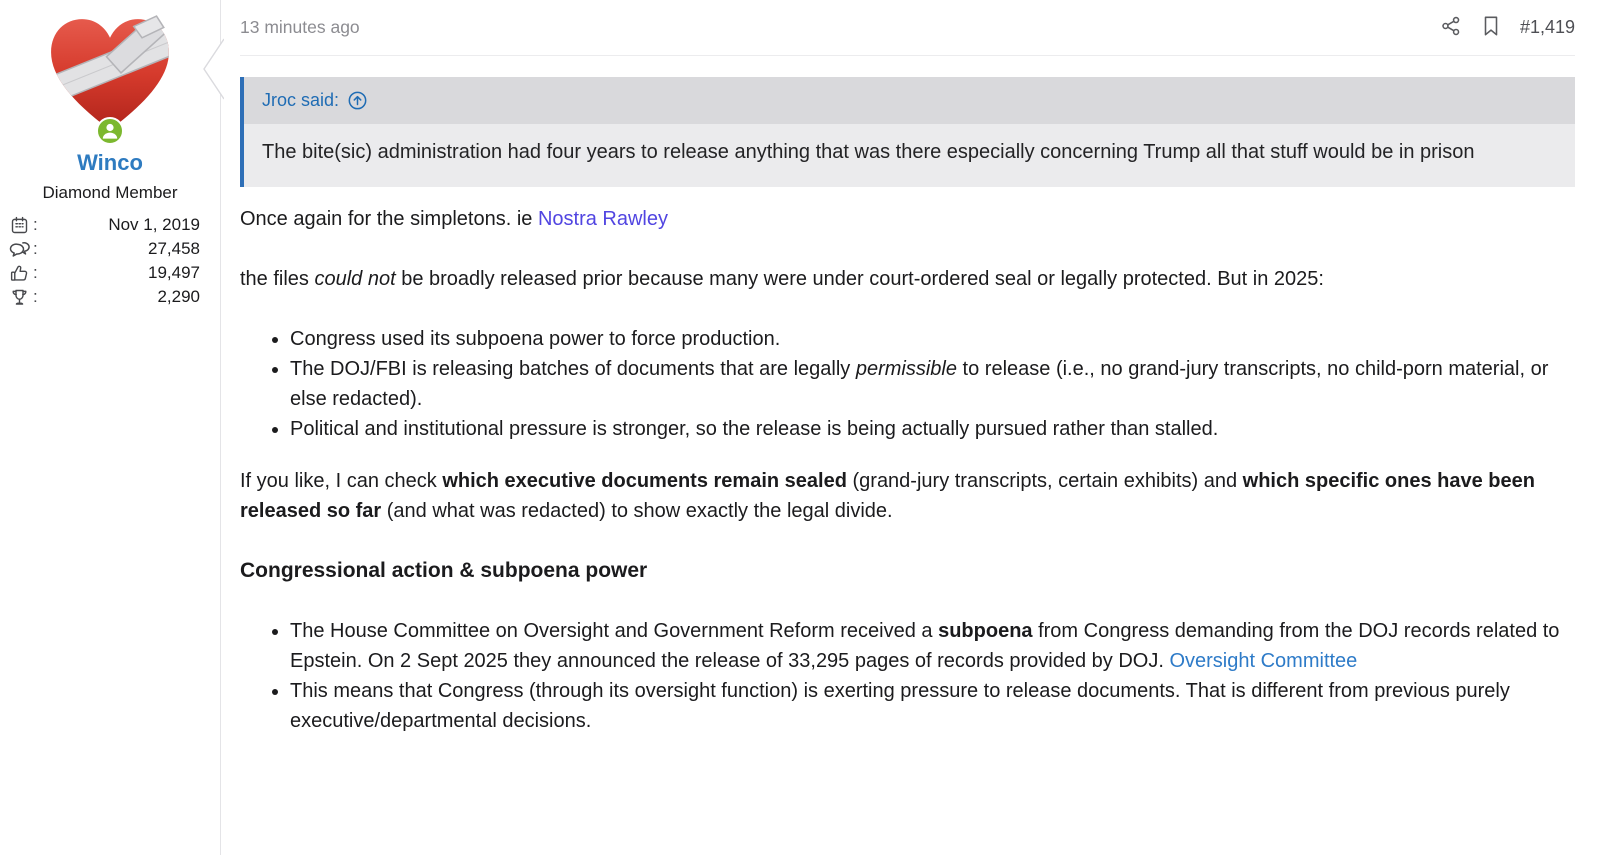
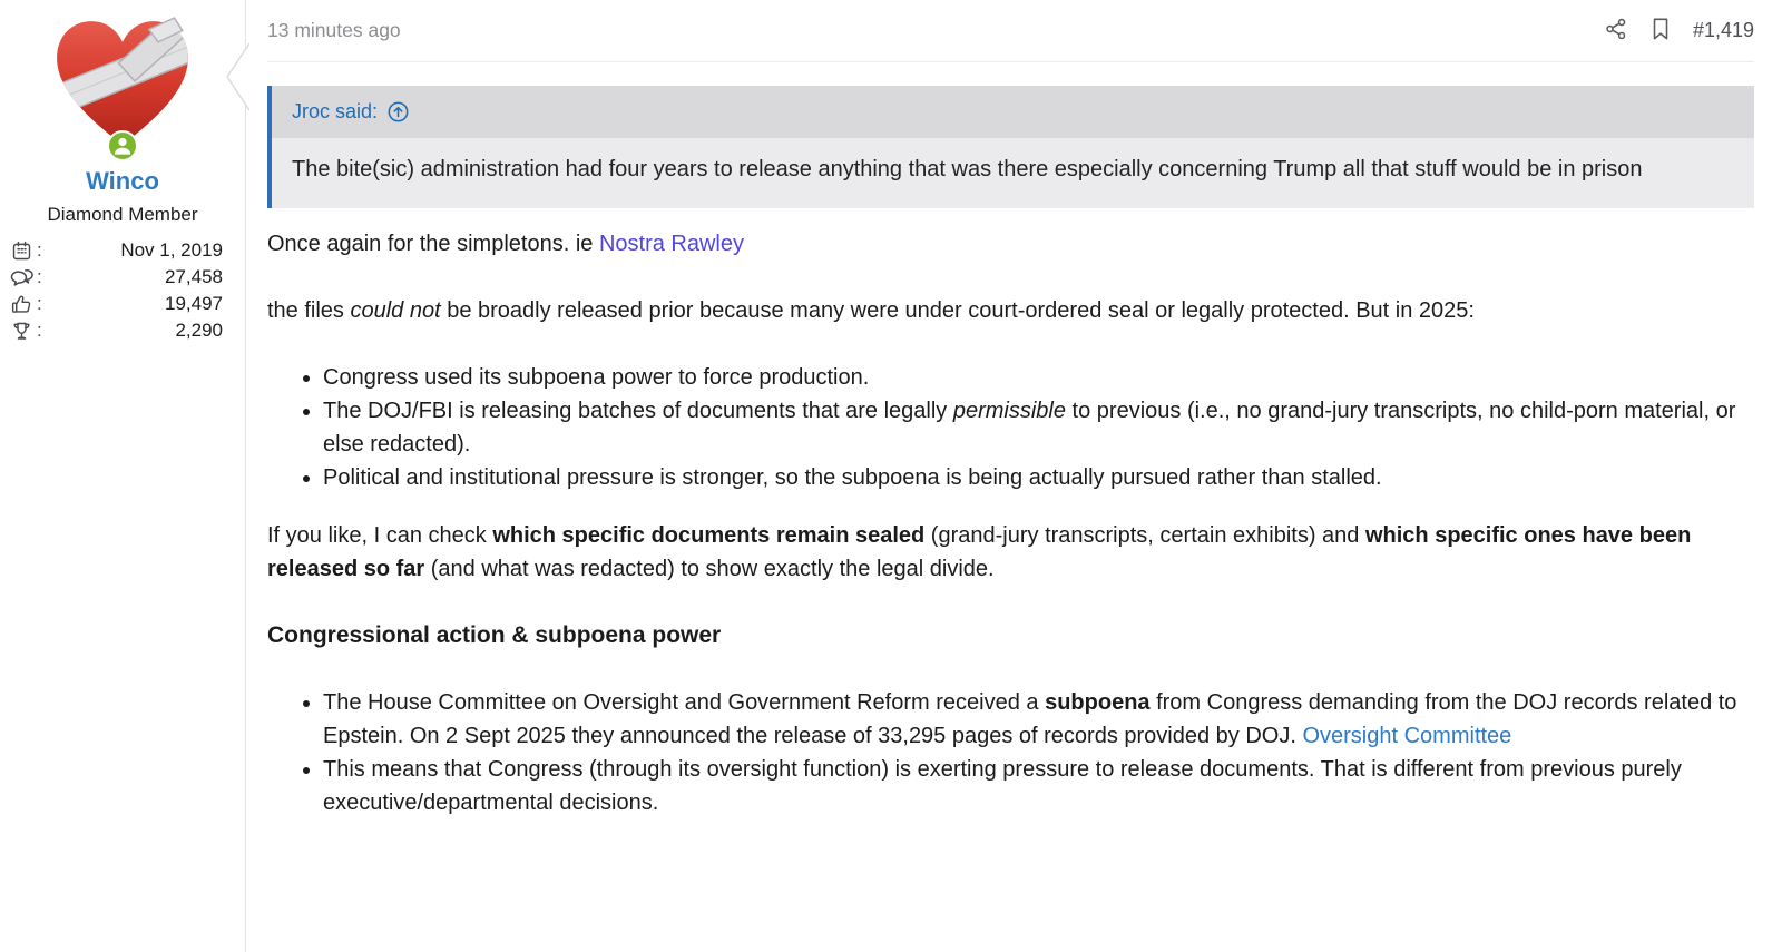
  Winco
  Diamond Member
  :
  Nov 1, 2019
  :
  27,458
  :
  19,497
  :
  2,290
  13 minutes ago
  #1,419
  Jroc said:
  The bite(sic) administration had four years to release anything that was there especially concerning Trump all that stuff would be in prison
  Once again for the simpletons. ie Nostra Rawley
  the files could not be broadly released prior because many were under court-ordered seal or legally protected. But in 2025:
  Congress used its subpoena power to force production.
- The DOJ/FBI is releasing batches of documents that are legally permissible to release (i.e., no grand-jury transcripts, no child-porn material, or else redacted).
+ The DOJ/FBI is releasing batches of documents that are legally permissible to previous (i.e., no grand-jury transcripts, no child-porn material, or else redacted).
- Political and institutional pressure is stronger, so the release is being actually pursued rather than stalled.
+ Political and institutional pressure is stronger, so the subpoena is being actually pursued rather than stalled.
- If you like, I can check which executive documents remain sealed (grand-jury transcripts, certain exhibits) and which specific ones have been released so far (and what was redacted) to show exactly the legal divide.
+ If you like, I can check which specific documents remain sealed (grand-jury transcripts, certain exhibits) and which specific ones have been released so far (and what was redacted) to show exactly the legal divide.
  Congressional action & subpoena power
  The House Committee on Oversight and Government Reform received a subpoena from Congress demanding from the DOJ records related to Epstein. On 2 Sept 2025 they announced the release of 33,295 pages of records provided by DOJ. Oversight Committee
  This means that Congress (through its oversight function) is exerting pressure to release documents. That is different from previous purely executive/departmental decisions.
